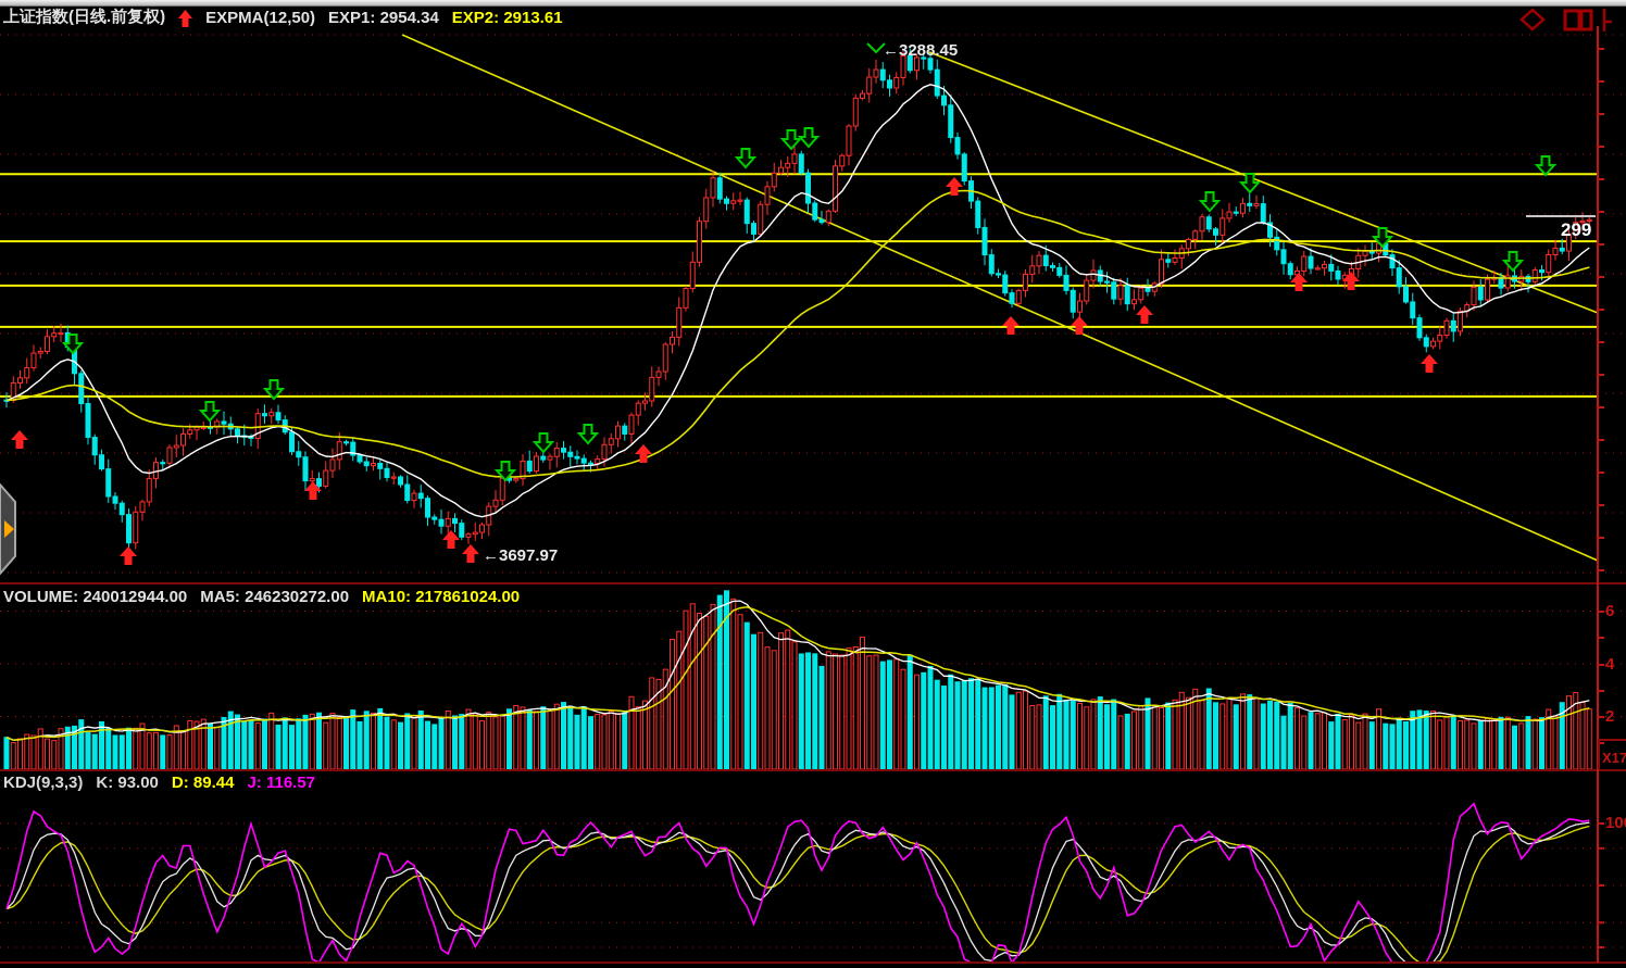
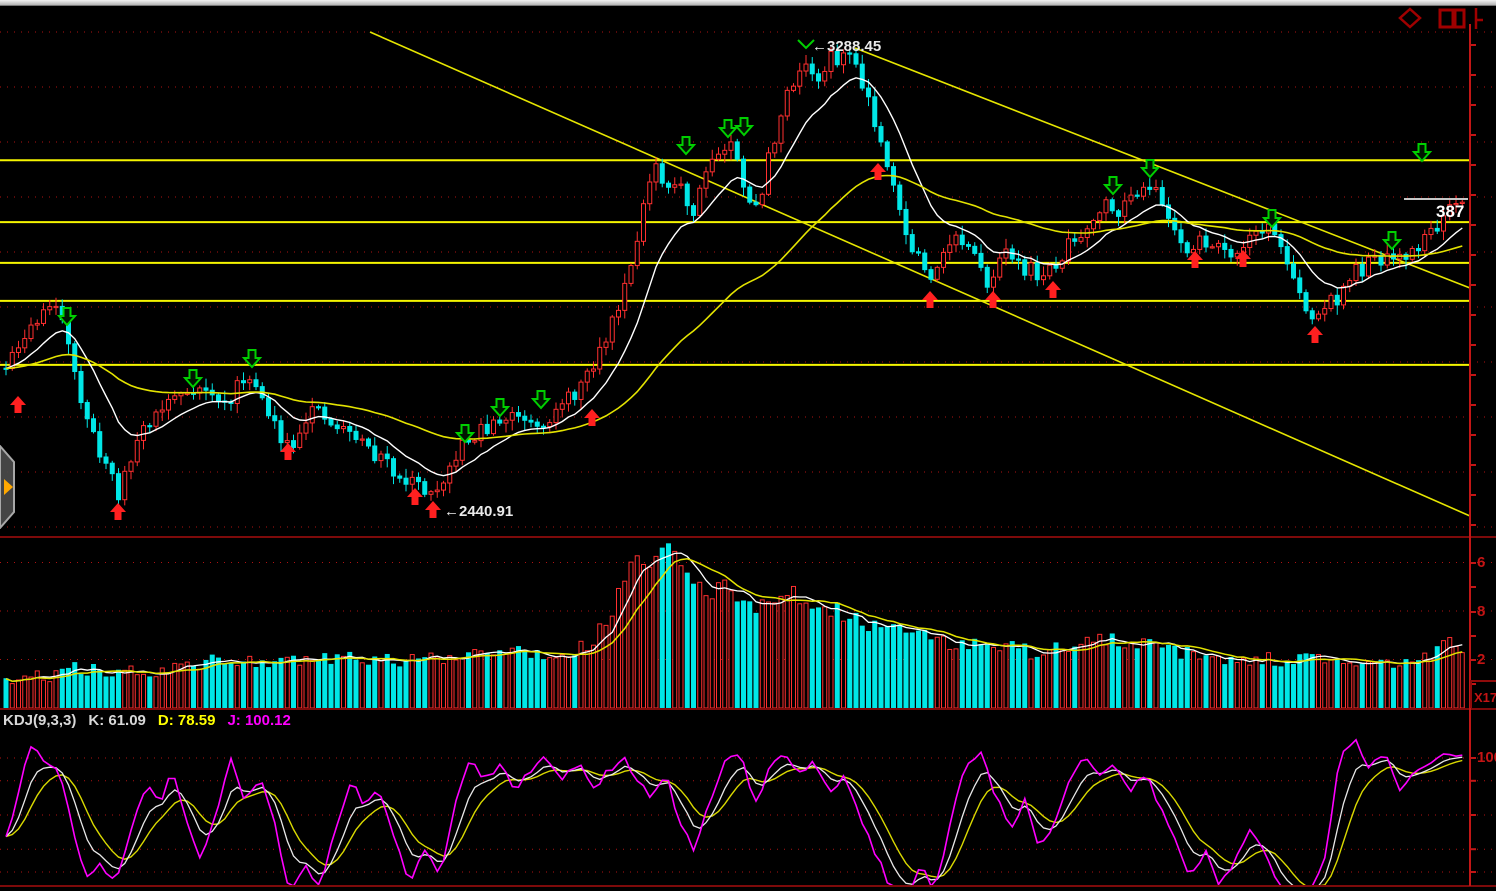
- 上证指数(日线.前复权)
- EXPMA(12,50)
- EXP1: 2954.34
- EXP2: 2913.61
- VOLUME: 240012944.00
- MA5: 246230272.00
- MA10: 217861024.00
  KDJ(9,3,3)
- K: 93.00
+ K: 61.09
- D: 89.44
+ D: 78.59
- J: 116.57
+ J: 100.12
  ←3288.45
- ←3697.97
+ ←2440.91
- 299
+ 387
  6
- 4
+ 8
  2
  X17
